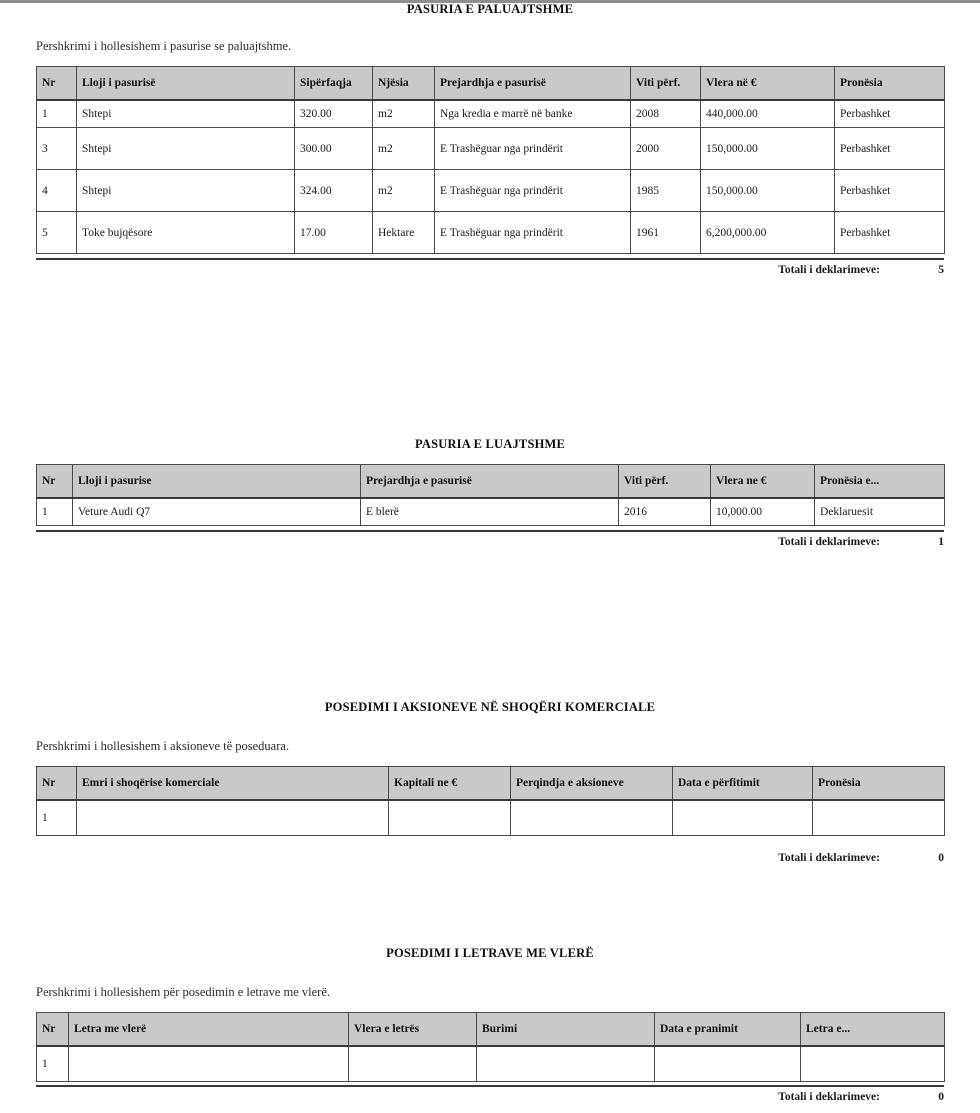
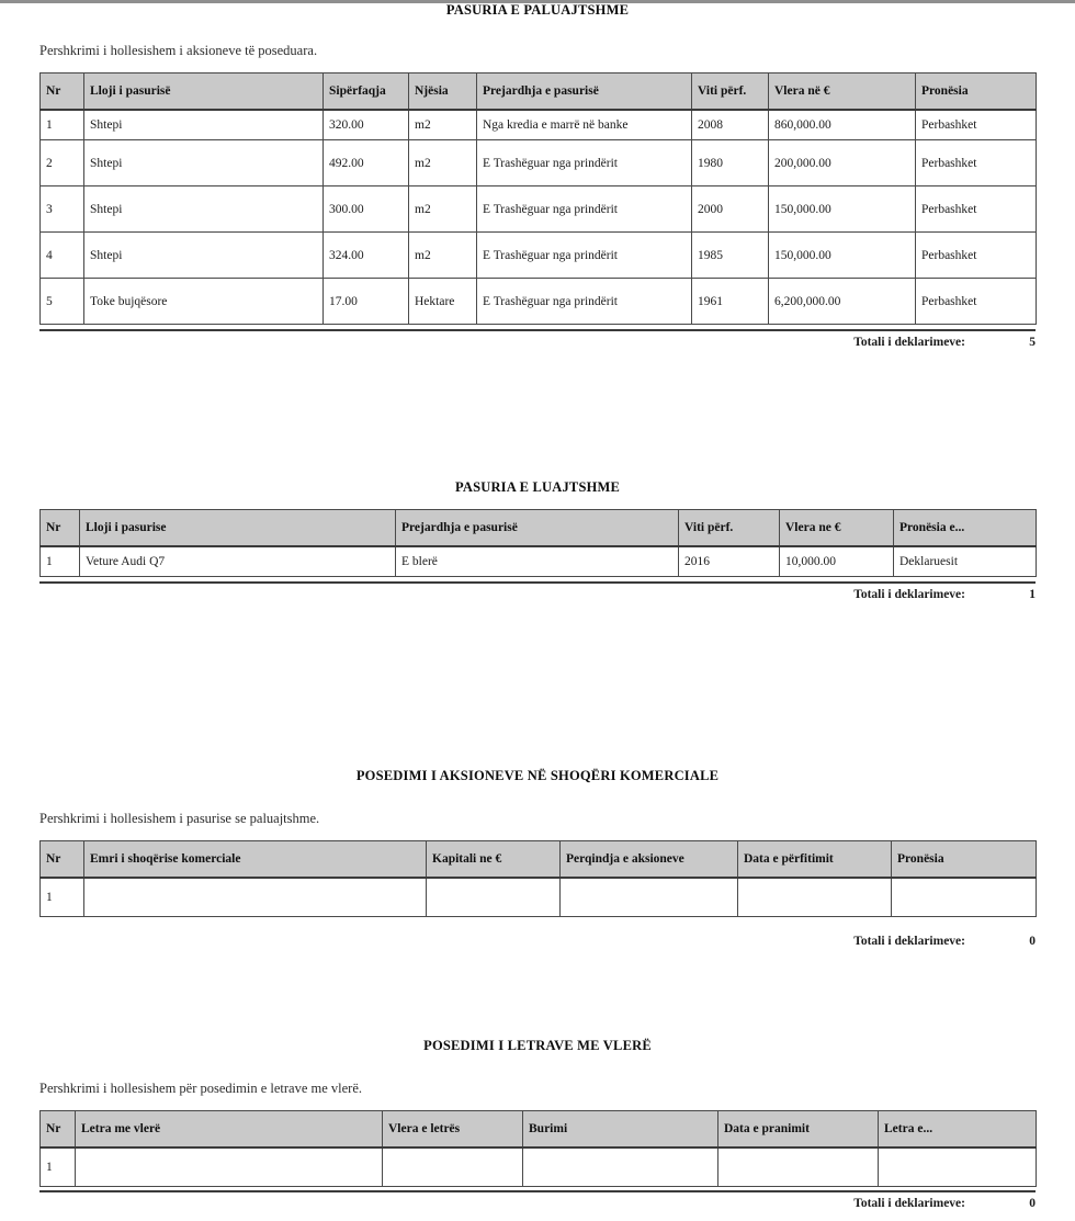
  PASURIA E PALUAJTSHME
- Pershkrimi i hollesishem i pasurise se paluajtshme.
+ Pershkrimi i hollesishem i aksioneve të poseduara.
  Nr	Lloji i pasurisë	Sipërfaqja	Njësia	Prejardhja e pasurisë	Viti përf.	Vlera në €	Pronësia
- 1	Shtepi	320.00	m2	Nga kredia e marrë në banke	2008	440,000.00	Perbashket
+ 1	Shtepi	320.00	m2	Nga kredia e marrë në banke	2008	860,000.00	Perbashket
+ 2	Shtepi	492.00	m2	E Trashëguar nga prindërit	1980	200,000.00	Perbashket
  3	Shtepi	300.00	m2	E Trashëguar nga prindërit	2000	150,000.00	Perbashket
  4	Shtepi	324.00	m2	E Trashëguar nga prindërit	1985	150,000.00	Perbashket
  5	Toke bujqësore	17.00	Hektare	E Trashëguar nga prindërit	1961	6,200,000.00	Perbashket
  Totali i deklarimeve:
  5
  PASURIA E LUAJTSHME
  Nr	Lloji i pasurise	Prejardhja e pasurisë	Viti përf.	Vlera ne €	Pronësia e...
  1	Veture Audi Q7	E blerë	2016	10,000.00	Deklaruesit
  Totali i deklarimeve:
  1
  POSEDIMI I AKSIONEVE NË SHOQËRI KOMERCIALE
- Pershkrimi i hollesishem i aksioneve të poseduara.
+ Pershkrimi i hollesishem i pasurise se paluajtshme.
  Nr	Emri i shoqërise komerciale	Kapitali ne €	Perqindja e aksioneve	Data e përfitimit	Pronësia
  1
  Totali i deklarimeve:
  0
  POSEDIMI I LETRAVE ME VLERË
  Pershkrimi i hollesishem për posedimin e letrave me vlerë.
  Nr	Letra me vlerë	Vlera e letrës	Burimi	Data e pranimit	Letra e...
  1
  Totali i deklarimeve:
  0
